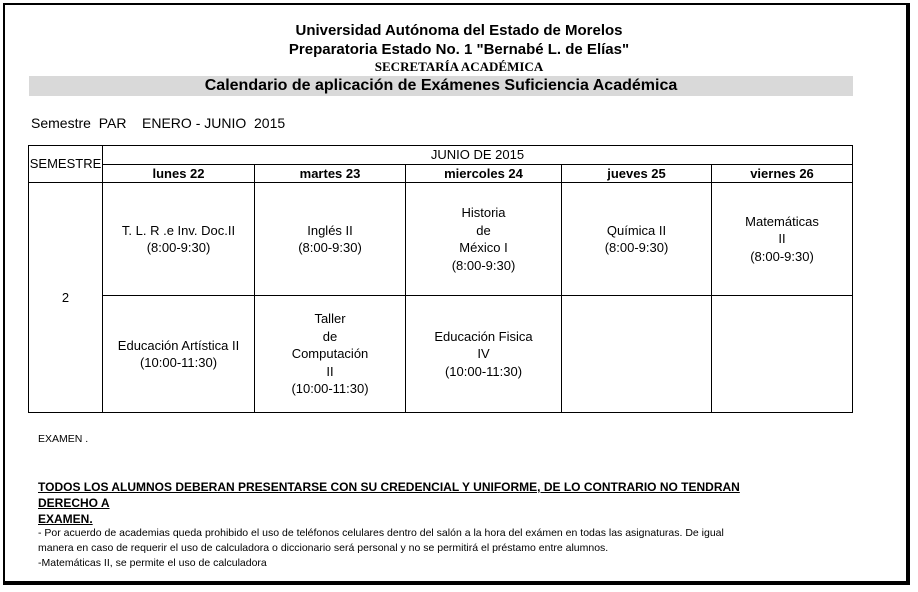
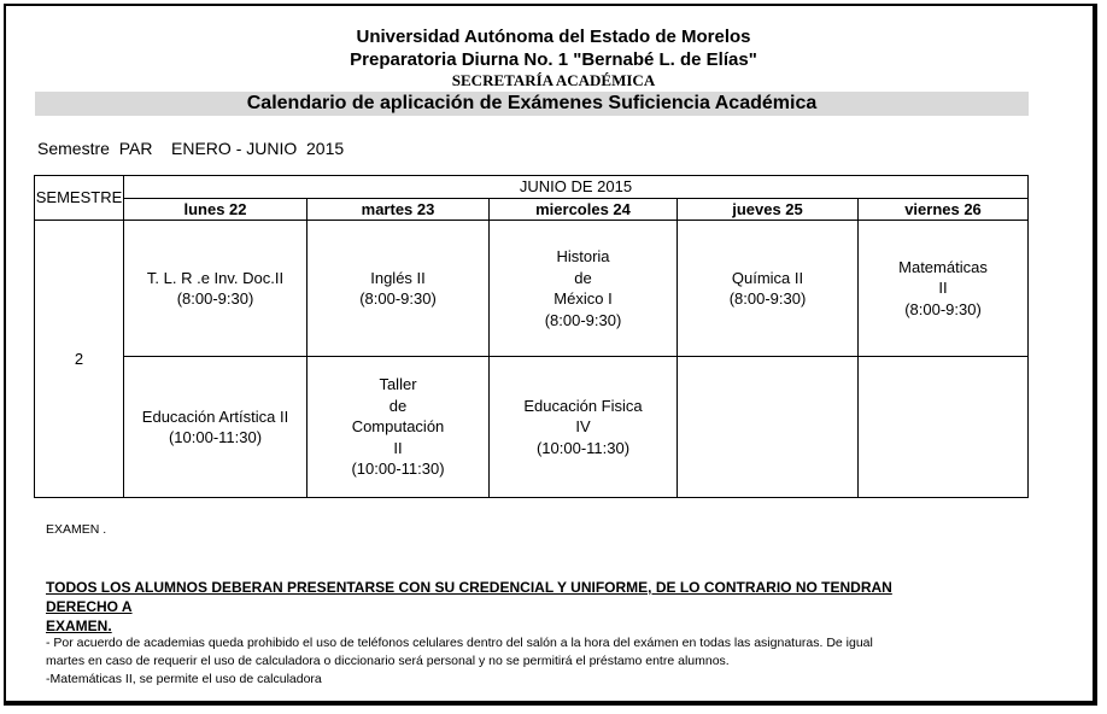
  Universidad Autónoma del Estado de Morelos
- Preparatoria Estado No. 1 "Bernabé L. de Elías"
+ Preparatoria Diurna No. 1 "Bernabé L. de Elías"
  SECRETARÍA ACADÉMICA
  Calendario de aplicación de Exámenes Suficiencia Académica
  Semestre PAR ENERO - JUNIO 2015
  SEMESTRE	JUNIO DE 2015
  lunes 22	martes 23	miercoles 24	jueves 25	viernes 26
  2	T. L. R .e Inv. Doc.II(8:00-9:30)	Inglés II(8:00-9:30)	HistoriadeMéxico I(8:00-9:30)	Química II(8:00-9:30)	MatemáticasII(8:00-9:30)
  Educación Artística II(10:00-11:30)	TallerdeComputaciónII(10:00-11:30)	Educación FisicaIV(10:00-11:30)
  EXAMEN .
  TODOS LOS ALUMNOS DEBERAN PRESENTARSE CON SU CREDENCIAL Y UNIFORME, DE LO CONTRARIO NO TENDRAN DERECHO A
  EXAMEN.
  - Por acuerdo de academias queda prohibido el uso de teléfonos celulares dentro del salón a la hora del exámen en todas las asignaturas. De igual
- manera en caso de requerir el uso de calculadora o diccionario será personal y no se permitirá el préstamo entre alumnos.
+ martes en caso de requerir el uso de calculadora o diccionario será personal y no se permitirá el préstamo entre alumnos.
  -Matemáticas II, se permite el uso de calculadora
